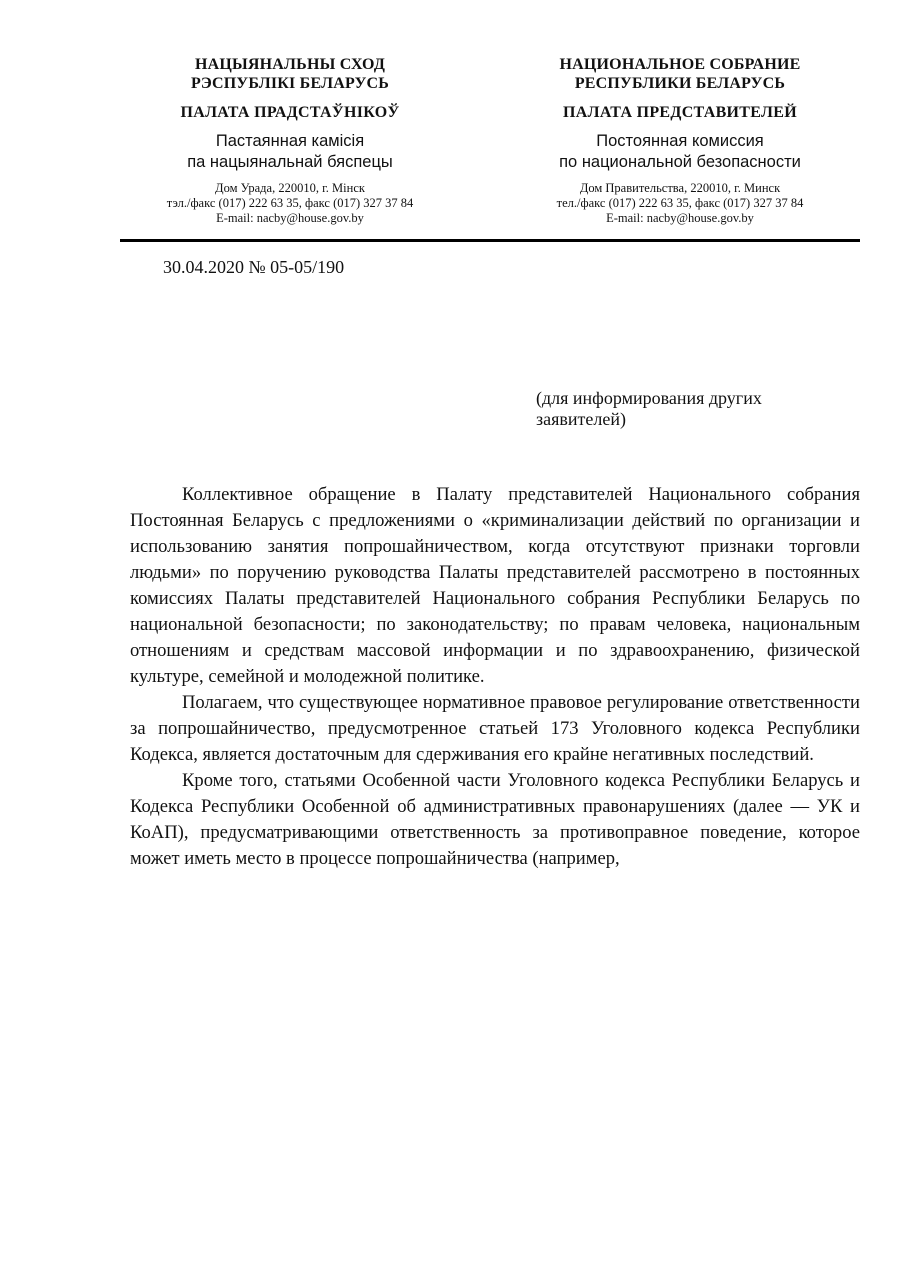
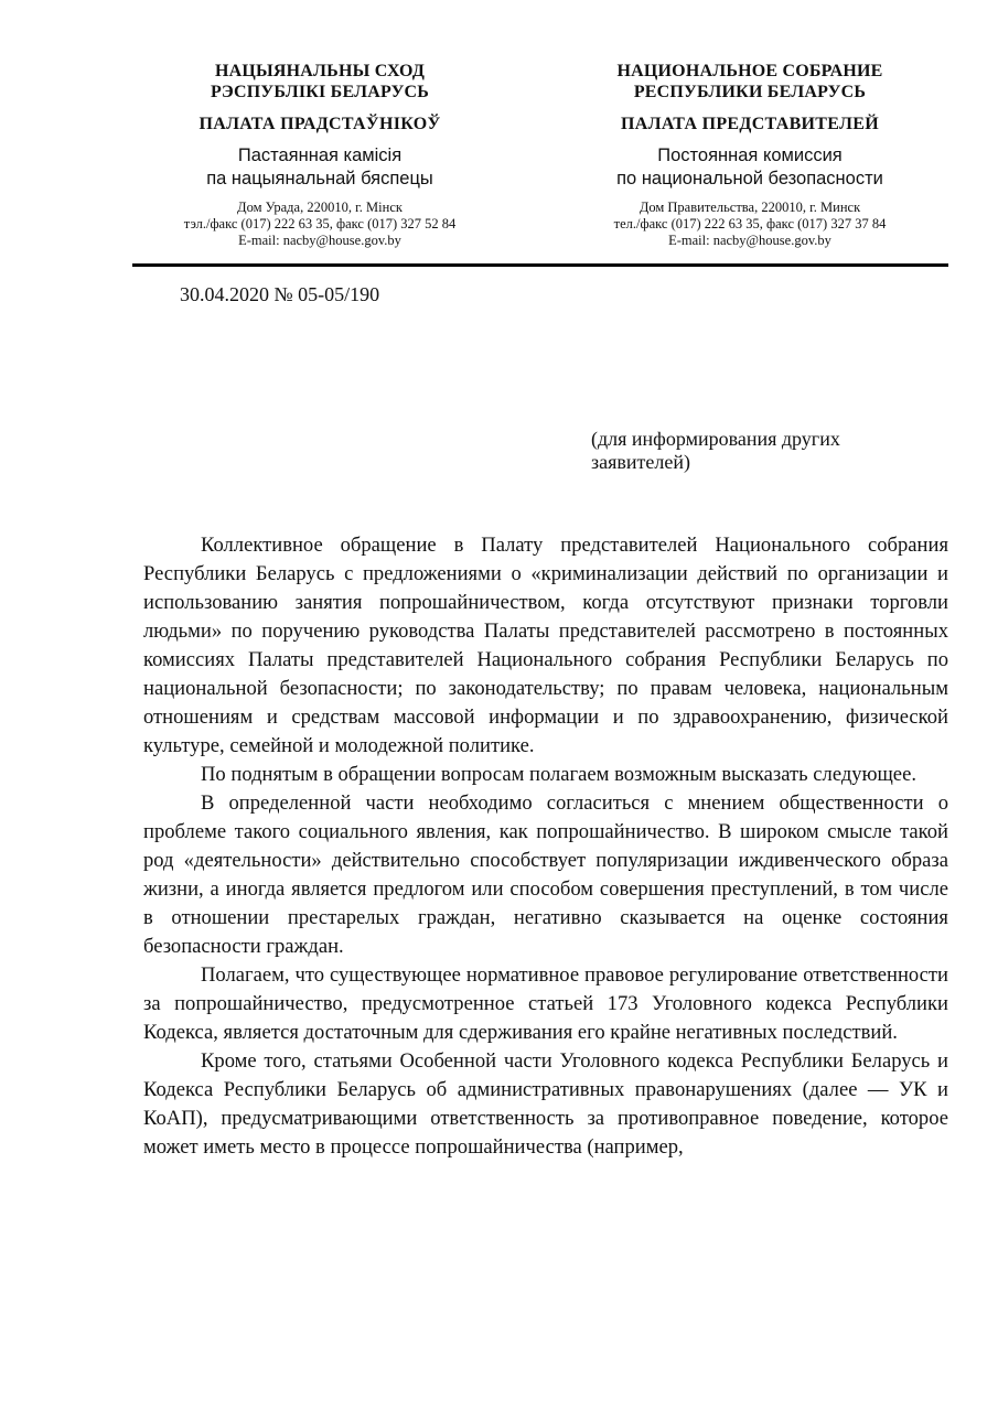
  НАЦЫЯНАЛЬНЫ СХОД
  РЭСПУБЛІКІ БЕЛАРУСЬ
  ПАЛАТА ПРАДСТАЎНІКОЎ
  Пастаянная камісія
  па нацыянальнай бяспецы
  Дом Урада, 220010, г. Мінск
- тэл./факс (017) 222 63 35, факс (017) 327 37 84
+ тэл./факс (017) 222 63 35, факс (017) 327 52 84
  E-mail: nacby@house.gov.by
  НАЦИОНАЛЬНОЕ СОБРАНИЕ
  РЕСПУБЛИКИ БЕЛАРУСЬ
  ПАЛАТА ПРЕДСТАВИТЕЛЕЙ
  Постоянная комиссия
  по национальной безопасности
  Дом Правительства, 220010, г. Минск
  тел./факс (017) 222 63 35, факс (017) 327 37 84
  E-mail: nacby@house.gov.by
  30.04.2020 № 05-05/190
  (для информирования других заявителей)
- Коллективное обращение в Палату представителей Национального собрания Постоянная Беларусь с предложениями о «криминализации действий по организации и использованию занятия попрошайничеством, когда отсутствуют признаки торговли людьми» по поручению руководства Палаты представителей рассмотрено в постоянных комиссиях Палаты представителей Национального собрания Республики Беларусь по национальной безопасности; по законодательству; по правам человека, национальным отношениям и средствам массовой информации и по здравоохранению, физической культуре, семейной и молодежной политике.
+ Коллективное обращение в Палату представителей Национального собрания Республики Беларусь с предложениями о «криминализации действий по организации и использованию занятия попрошайничеством, когда отсутствуют признаки торговли людьми» по поручению руководства Палаты представителей рассмотрено в постоянных комиссиях Палаты представителей Национального собрания Республики Беларусь по национальной безопасности; по законодательству; по правам человека, национальным отношениям и средствам массовой информации и по здравоохранению, физической культуре, семейной и молодежной политике.
+ По поднятым в обращении вопросам полагаем возможным высказать следующее.
+ В определенной части необходимо согласиться с мнением общественности о проблеме такого социального явления, как попрошайничество. В широком смысле такой род «деятельности» действительно способствует популяризации иждивенческого образа жизни, а иногда является предлогом или способом совершения преступлений, в том числе в отношении престарелых граждан, негативно сказывается на оценке состояния безопасности граждан.
  Полагаем, что существующее нормативное правовое регулирование ответственности за попрошайничество, предусмотренное статьей 173 Уголовного кодекса Республики Кодекса, является достаточным для сдерживания его крайне негативных последствий.
- Кроме того, статьями Особенной части Уголовного кодекса Республики Беларусь и Кодекса Республики Особенной об административных правонарушениях (далее — УК и КоАП), предусматривающими ответственность за противоправное поведение, которое может иметь место в процессе попрошайничества (например,
+ Кроме того, статьями Особенной части Уголовного кодекса Республики Беларусь и Кодекса Республики Беларусь об административных правонарушениях (далее — УК и КоАП), предусматривающими ответственность за противоправное поведение, которое может иметь место в процессе попрошайничества (например,
